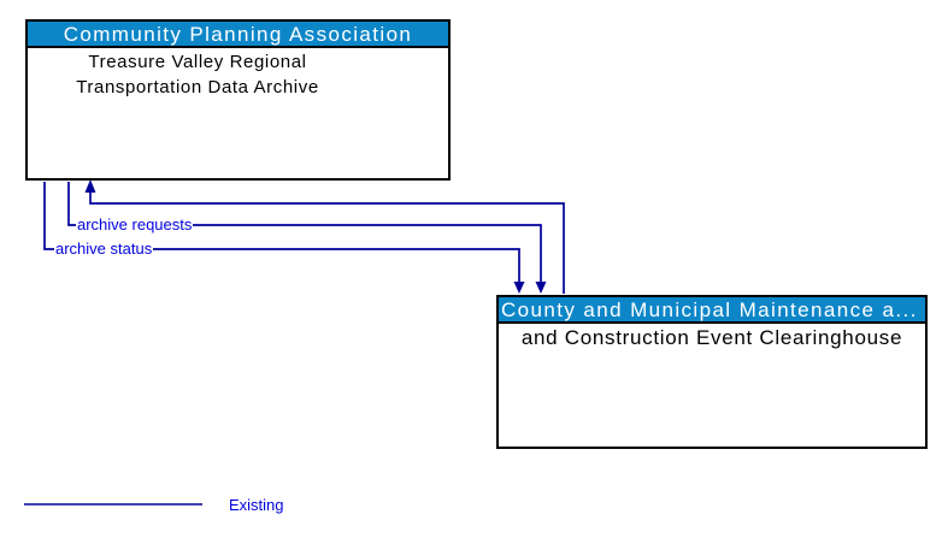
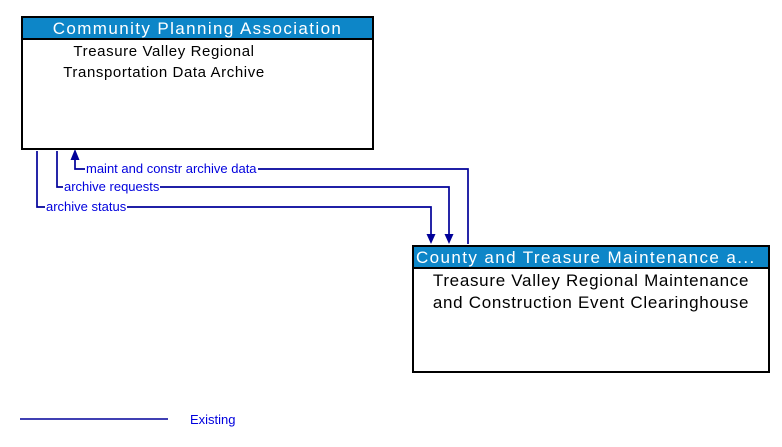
  Community Planning Association
  Treasure Valley Regional
  Transportation Data Archive
- County and Municipal Maintenance a...
+ County and Treasure Maintenance a...
+ Treasure Valley Regional Maintenance
  and Construction Event Clearinghouse
+ maint and constr archive data
  archive requests
  archive status
  Existing
